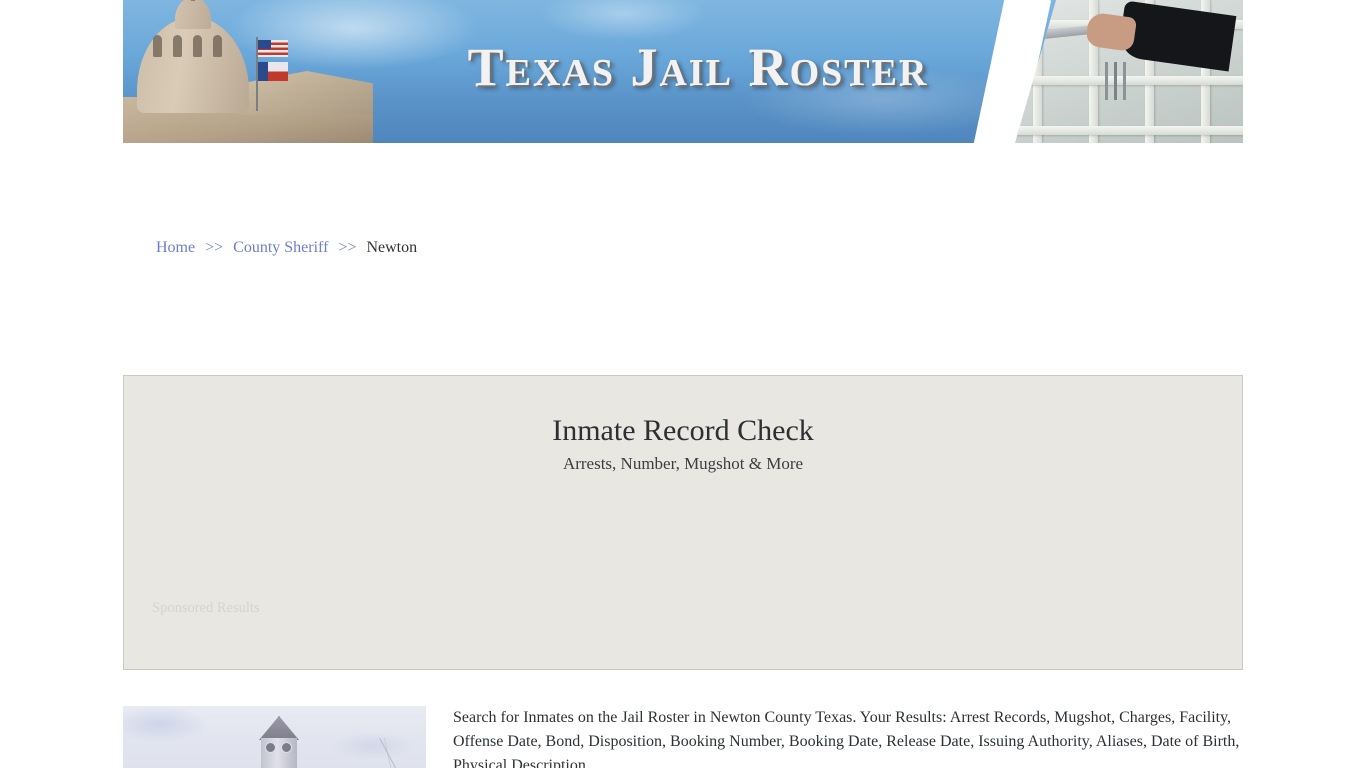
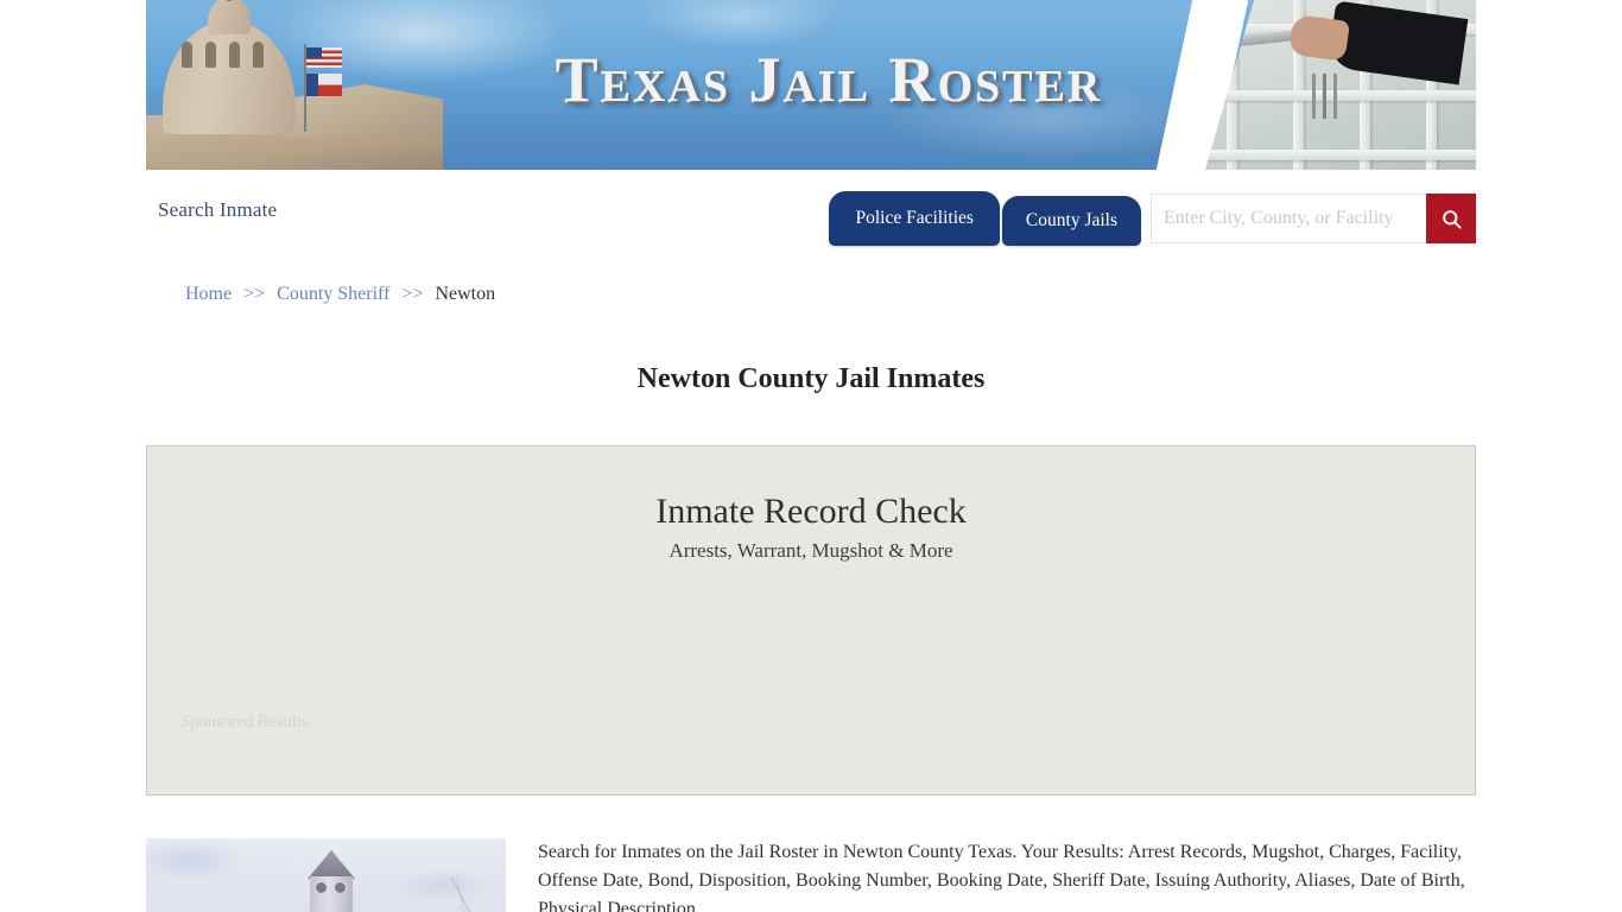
  Texas Jail Roster
+ Search Inmate
+ Police Facilities
+ County Jails
+ Enter City, County, or Facility
  Home >> County Sheriff >> Newton
+ Newton County Jail Inmates
  Inmate Record Check
- Arrests, Number, Mugshot & More
+ Arrests, Warrant, Mugshot & More
- Search for Inmates on the Jail Roster in Newton County Texas. Your Results: Arrest Records, Mugshot, Charges, Facility, Offense Date, Bond, Disposition, Booking Number, Booking Date, Release Date, Issuing Authority, Aliases, Date of Birth, Physical Description
+ Search for Inmates on the Jail Roster in Newton County Texas. Your Results: Arrest Records, Mugshot, Charges, Facility, Offense Date, Bond, Disposition, Booking Number, Booking Date, Sheriff Date, Issuing Authority, Aliases, Date of Birth, Physical Description
